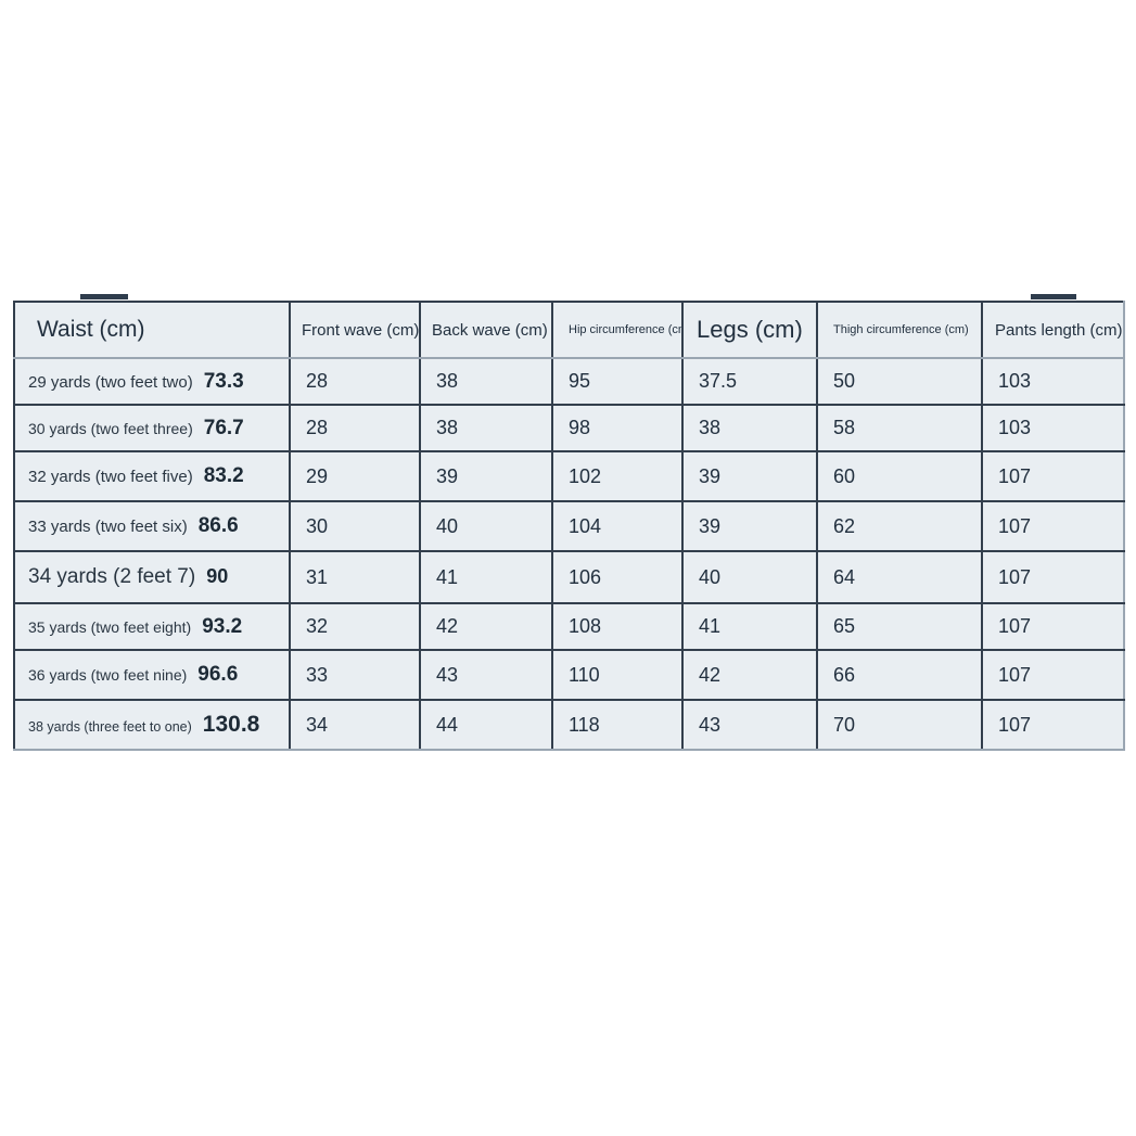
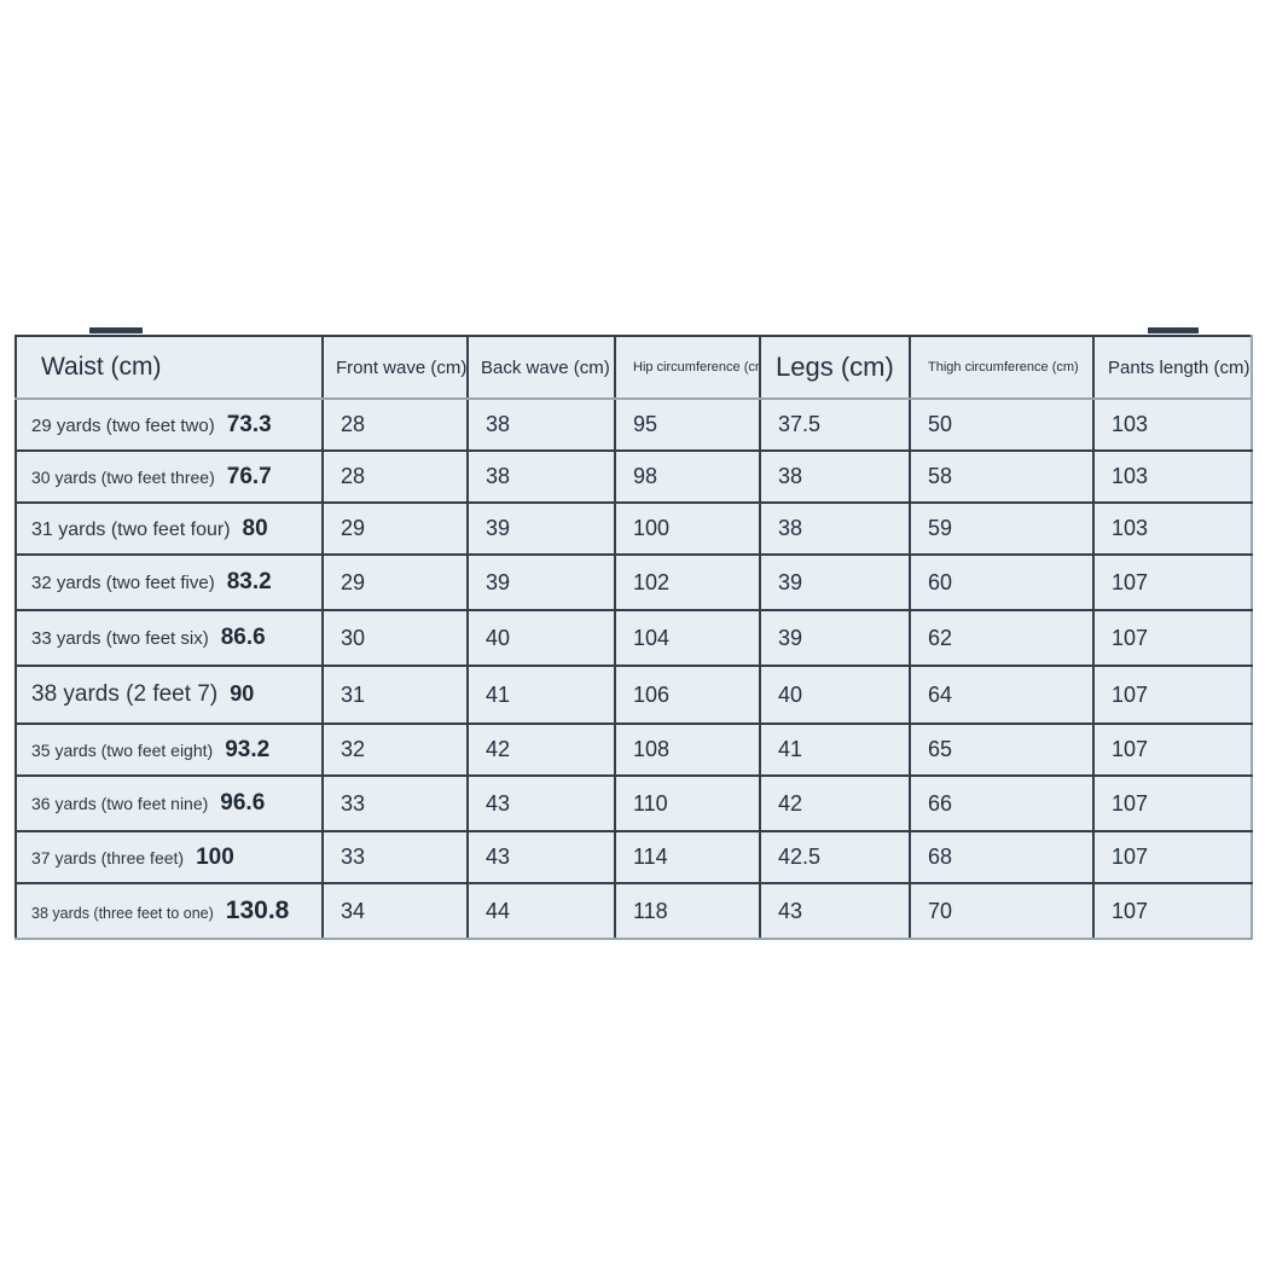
  Waist (cm)	Front wave (cm)	Back wave (cm)	Hip circumference (c	Legs (cm)	Thigh circumference (cm)	Pants length (cm)
  29 yards (two feet two) 73.3	28	38	95	37.5	50	103
  30 yards (two feet three) 76.7	28	38	98	38	58	103
+ 31 yards (two feet four) 80	29	39	100	38	59	103
  32 yards (two feet five) 83.2	29	39	102	39	60	107
  33 yards (two feet six) 86.6	30	40	104	39	62	107
- 34 yards (2 feet 7) 90	31	41	106	40	64	107
+ 38 yards (2 feet 7) 90	31	41	106	40	64	107
  35 yards (two feet eight) 93.2	32	42	108	41	65	107
  36 yards (two feet nine) 96.6	33	43	110	42	66	107
+ 37 yards (three feet) 100	33	43	114	42.5	68	107
  38 yards (three feet to one) 130.8	34	44	118	43	70	107
